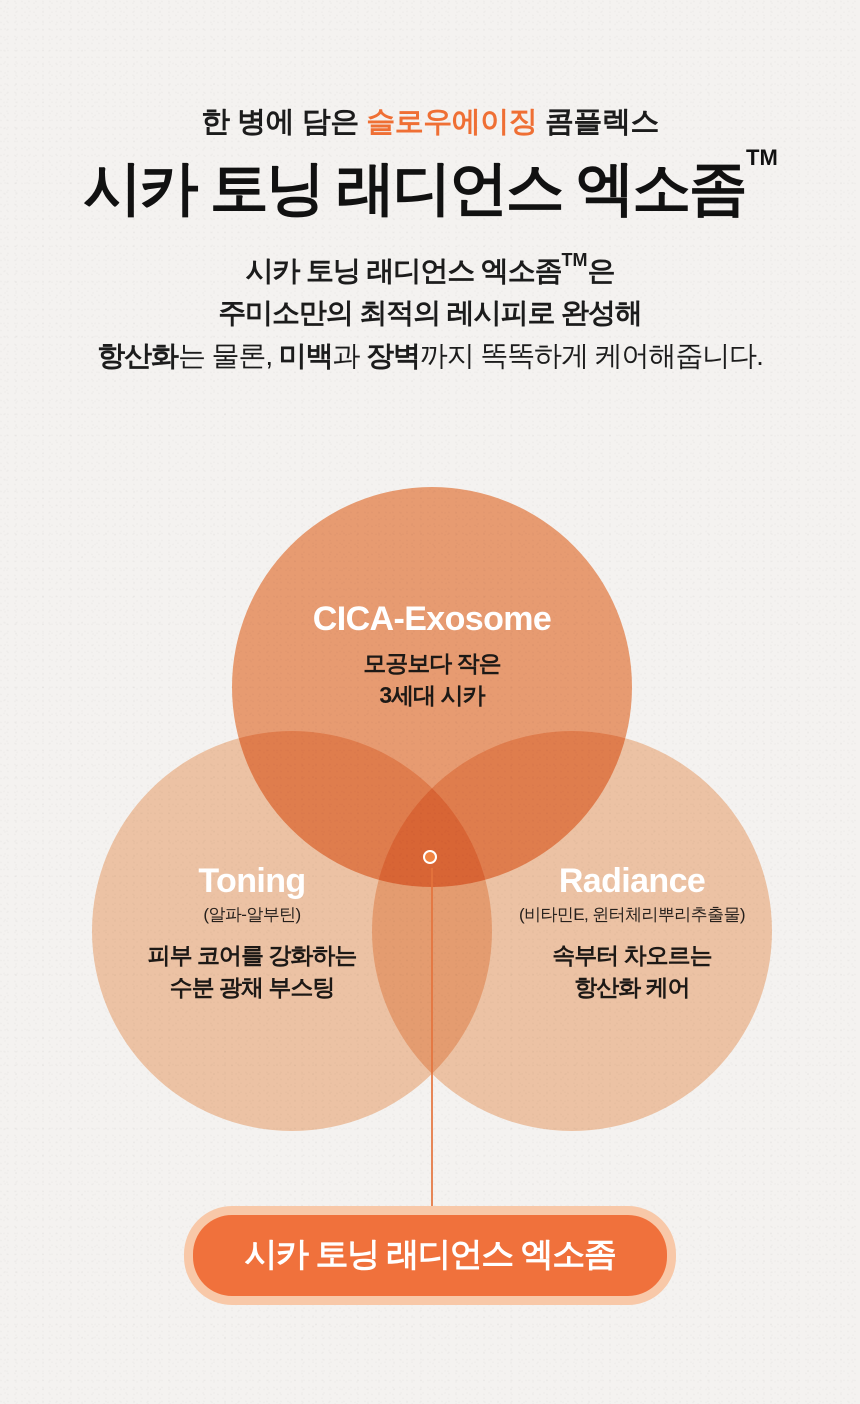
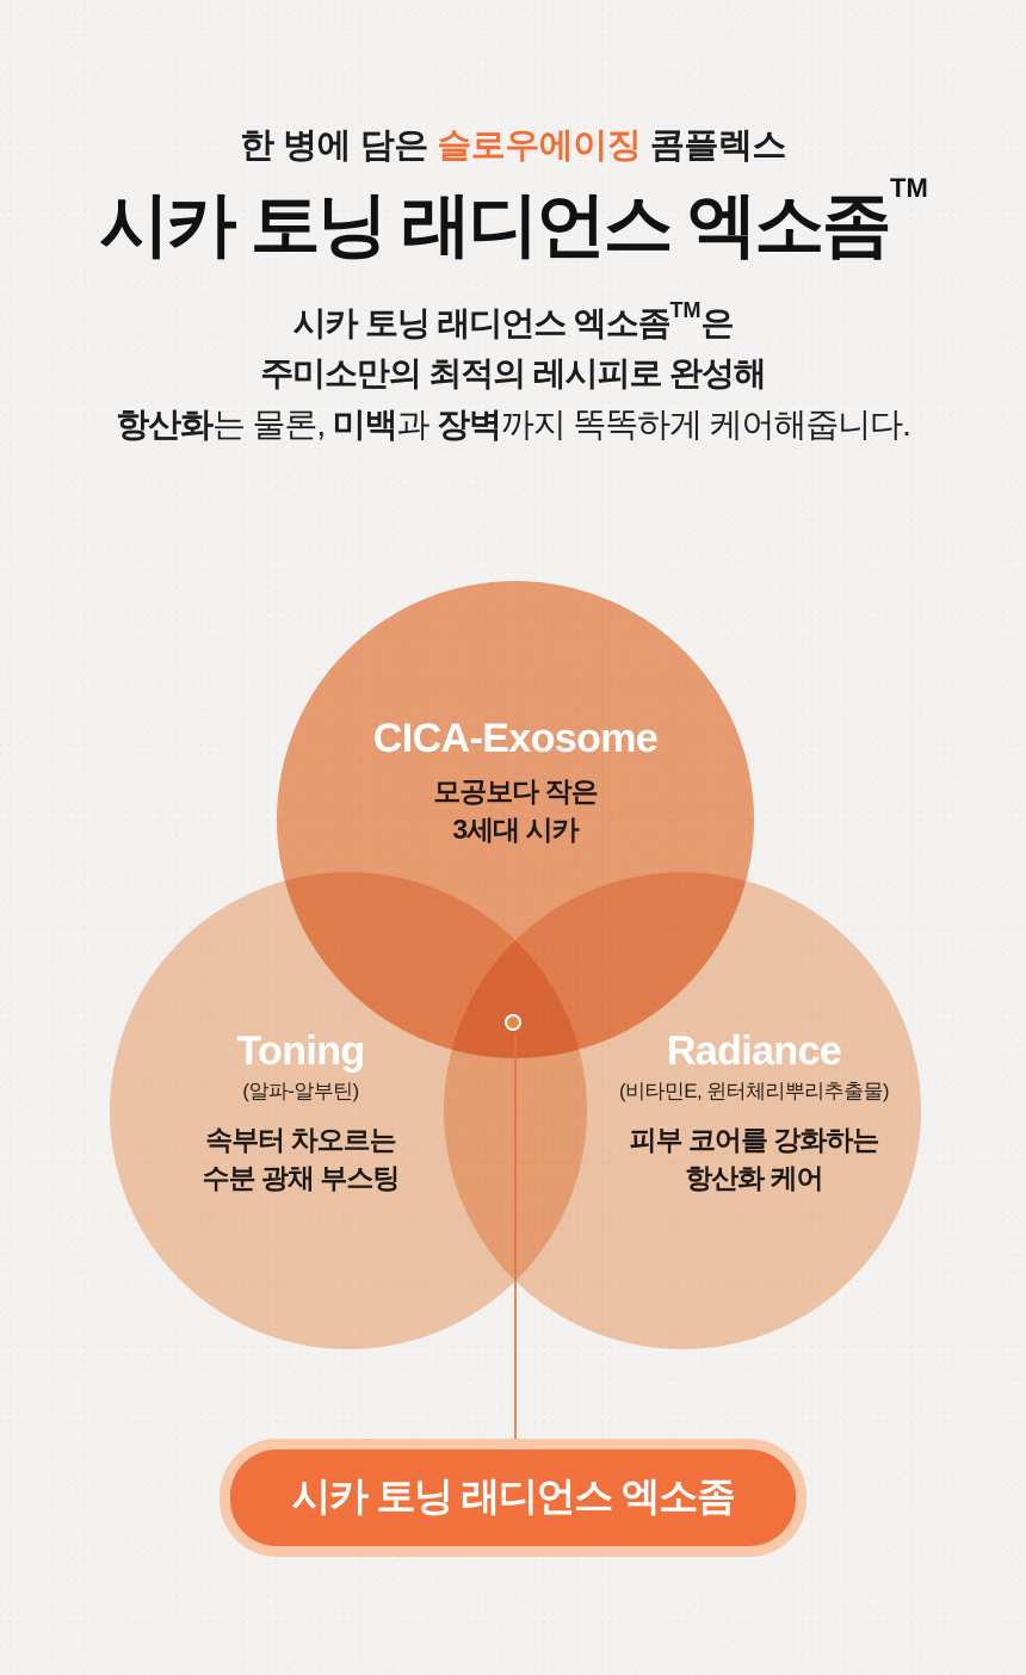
  한 병에 담은 슬로우에이징 콤플렉스
  시카 토닝 래디언스 엑소좀TM
  시카 토닝 래디언스 엑소좀TM은
  주미소만의 최적의 레시피로 완성해
  항산화는 물론, 미백과 장벽까지 똑똑하게 케어해줍니다.
  CICA-Exosome
  모공보다 작은
  3세대 시카
  Toning
  (알파-알부틴)
- 피부 코어를 강화하는
+ 속부터 차오르는
  수분 광채 부스팅
  Radiance
  (비타민E, 윈터체리뿌리추출물)
- 속부터 차오르는
+ 피부 코어를 강화하는
  항산화 케어
  시카 토닝 래디언스 엑소좀
